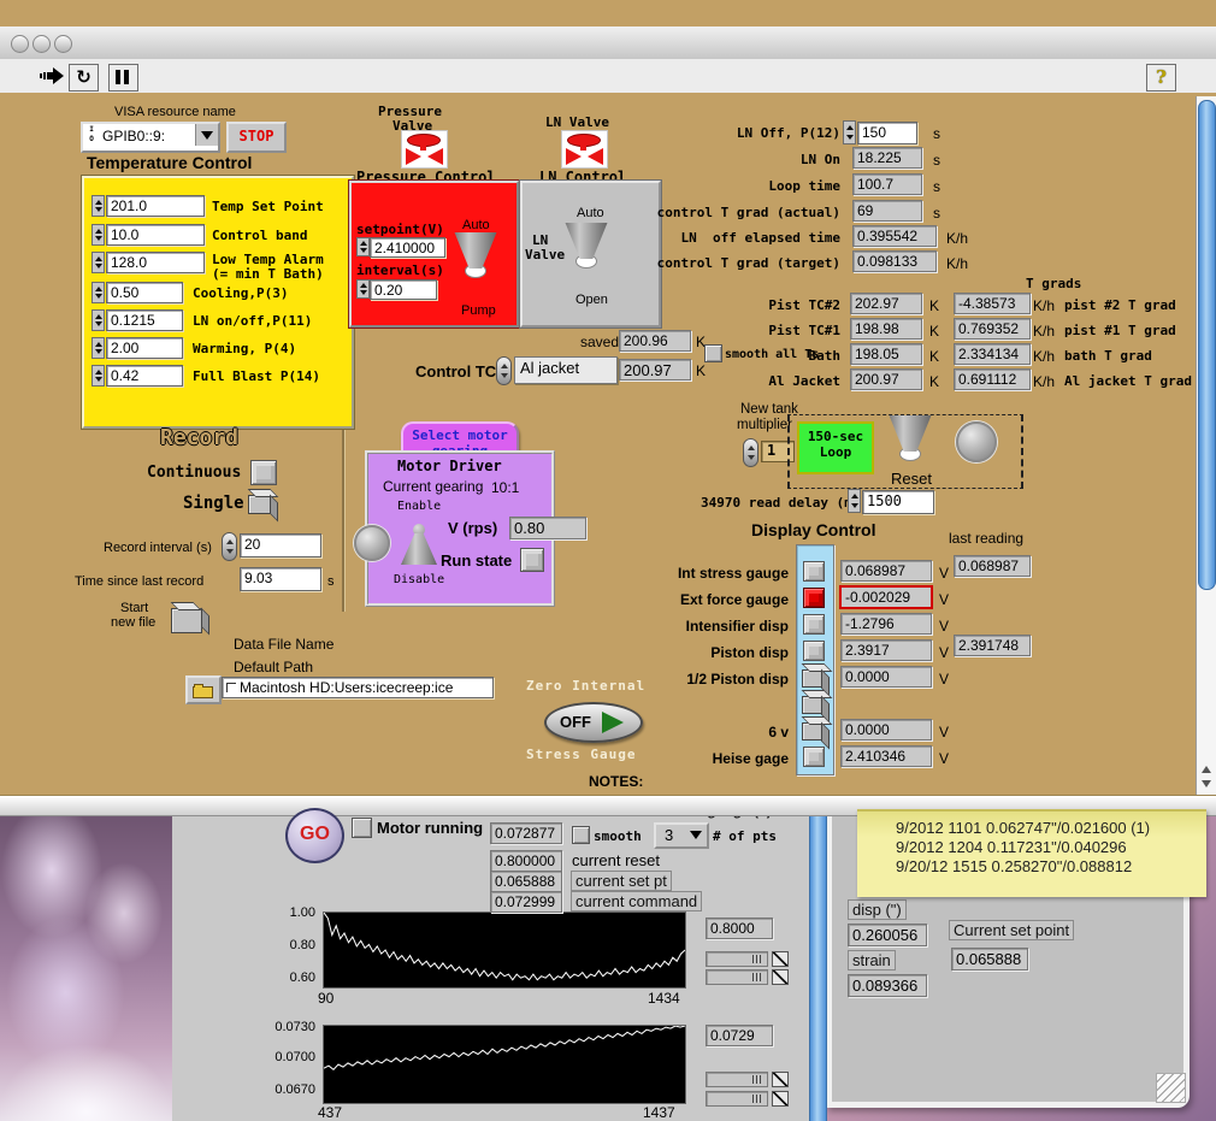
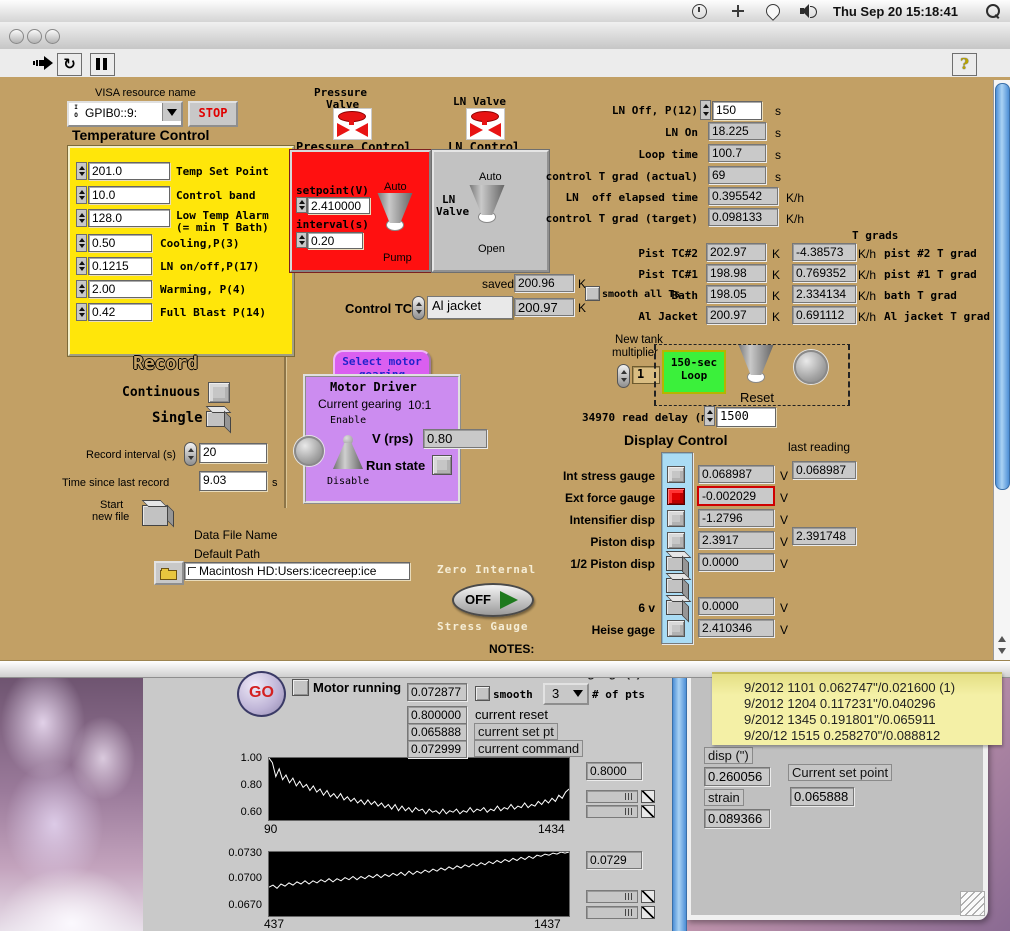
+ Thu Sep 20 15:18:41
  ↻
  ?
  VISA resource name
  GPIB0::9:
  STOP
  Temperature Control
  201.0
  Temp Set Point
  10.0
  Control band
  128.0
  Low Temp Alarm
  (= min T Bath)
  0.50
  Cooling,P(3)
  0.1215
- LN on/off,P(11)
+ LN on/off,P(17)
  2.00
  Warming, P(4)
  0.42
  Full Blast P(14)
  Record
  Continuous
  Single
  Record interval (s)
  20
  Time since last record
  9.03
  s
  Start
  new file
  Data File Name
  Default Path
  Macintosh HD:Users:icecreep:ice
  Pressure
  Valve
  Pressure Control
  setpoint(V)
  2.410000
  interval(s)
  0.20
  Auto
  Pump
  LN Valve
  LN Control
  Auto
  LN
  Valve
  Open
  saved
  200.96
  K
  Control TC
  Al jacket
  200.97
  K
  Select motor
  Motor Driver
  Current gearing
  10:1
  Enable
  Disable
  V (rps)
  0.80
  Run state
  Zero Internal
  OFF
  Stress Gauge
  NOTES:
  LN Off, P(12)
  150
  s
  LN On
  18.225
  s
  Loop time
  100.7
  s
  control T grad (actual)
  69
  s
  LN off elapsed time
  0.395542
  K/h
  control T grad (target)
  0.098133
  K/h
  T grads
  Pist TC#2
  202.97
  K
  -4.38573
  K/h
  pist #2 T grad
  Pist TC#1
  198.98
  K
  0.769352
  K/h
  pist #1 T grad
  smooth all Ts
  Bath
  198.05
  K
  2.334134
  K/h
  bath T grad
  Al Jacket
  200.97
  K
  0.691112
  K/h
  Al jacket T grad
  New tank
  multiplier
  1
  150-sec
  Loop
  Reset
  34970 read delay (
  1500
  Display Control
  last reading
  Int stress gauge
  0.068987
  V
  0.068987
  Ext force gauge
  -0.002029
  V
  Intensifier disp
  -1.2796
  V
  Piston disp
  2.3917
  V
  2.391748
  1/2 Piston disp
  0.0000
  V
  6 v
  0.0000
  V
  Heise gage
  2.410346
  V
  GO
  Motor running
  0.072877
  smooth
  3
  # of pts
  0.800000
  current reset
  0.065888
  current set pt
  0.072999
  current command
  1.00
  0.80
  0.60
  90
  1434
  0.8000
  0.0730
  0.0700
  0.0670
  437
  1437
  0.0729
  9/2012 1101 0.062747"/0.021600 (1)
  9/2012 1204 0.117231"/0.040296
+ 9/2012 1345 0.191801"/0.065911
  9/20/12 1515 0.258270"/0.088812
  disp (")
  0.260056
  strain
  0.089366
  Current set point
  0.065888
